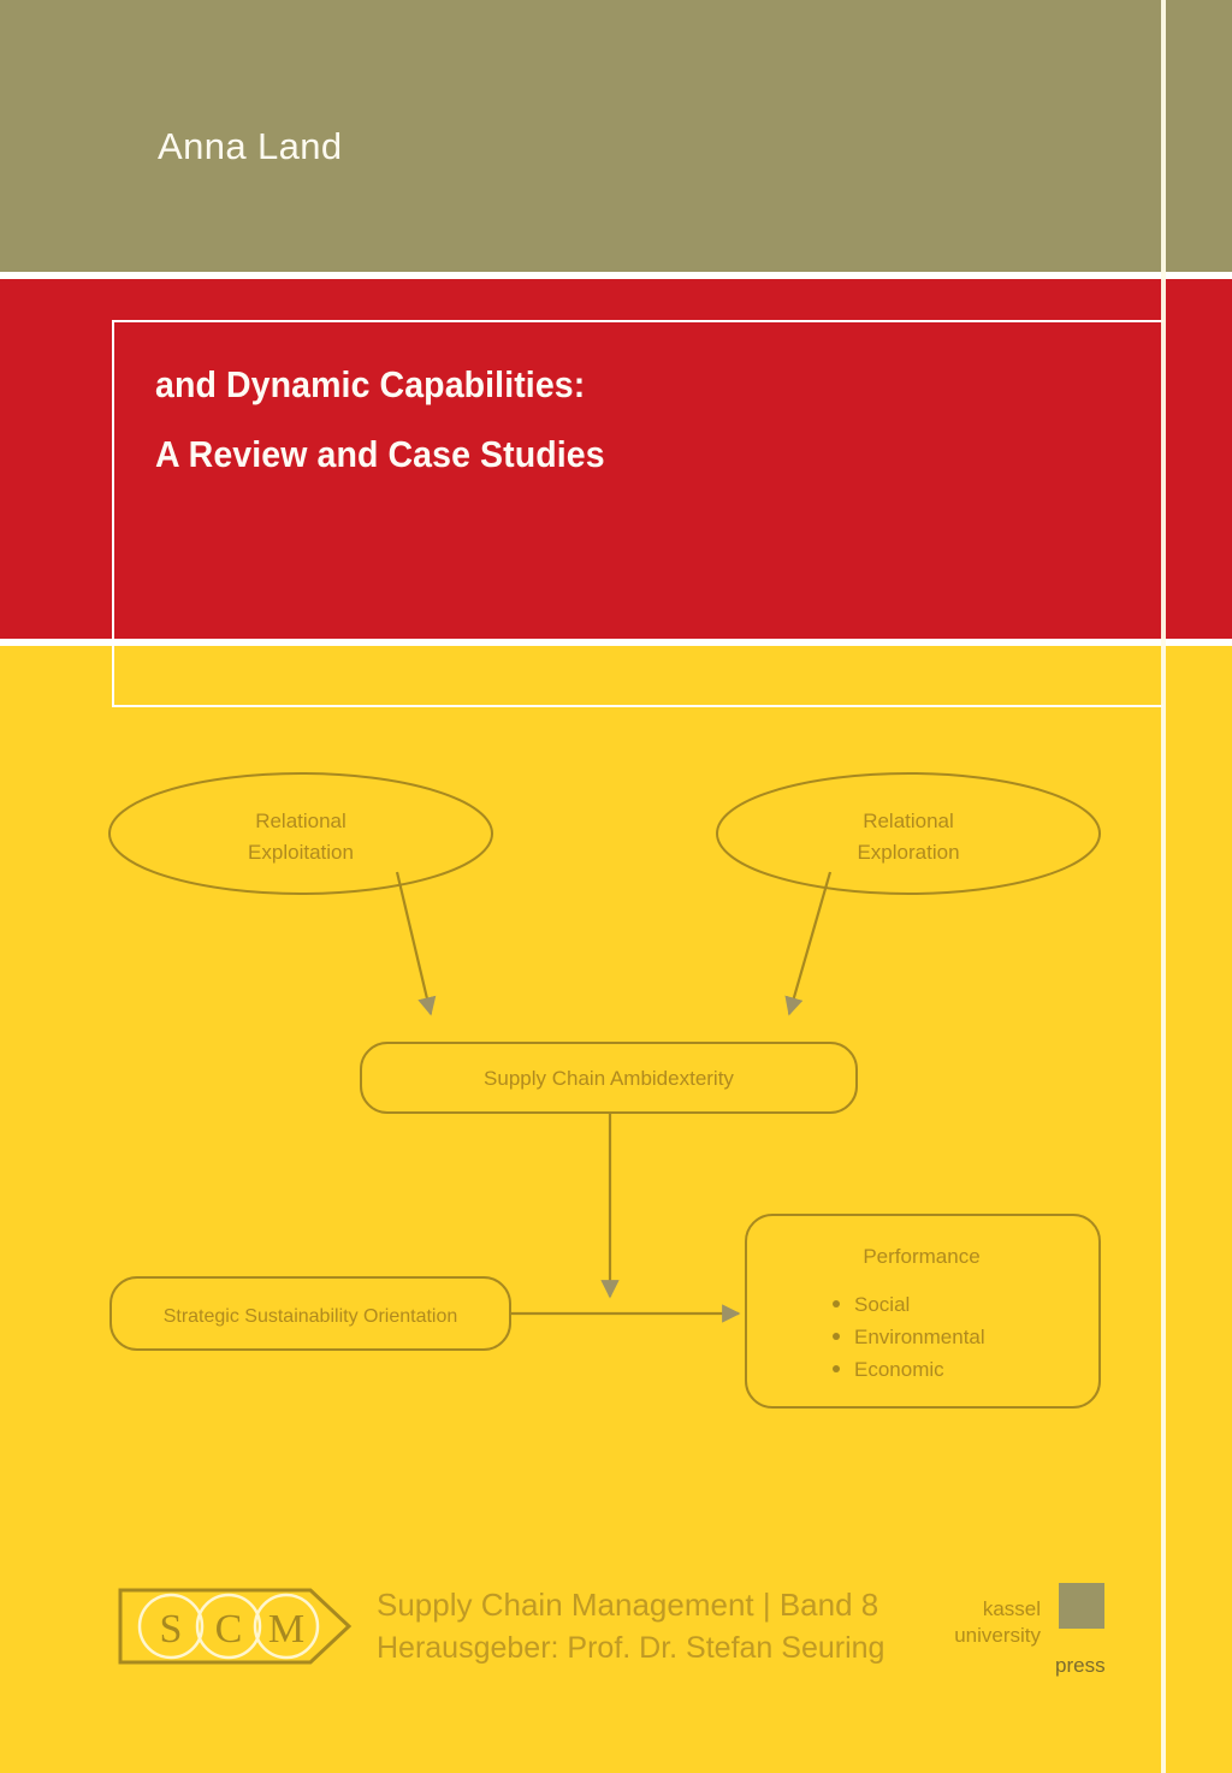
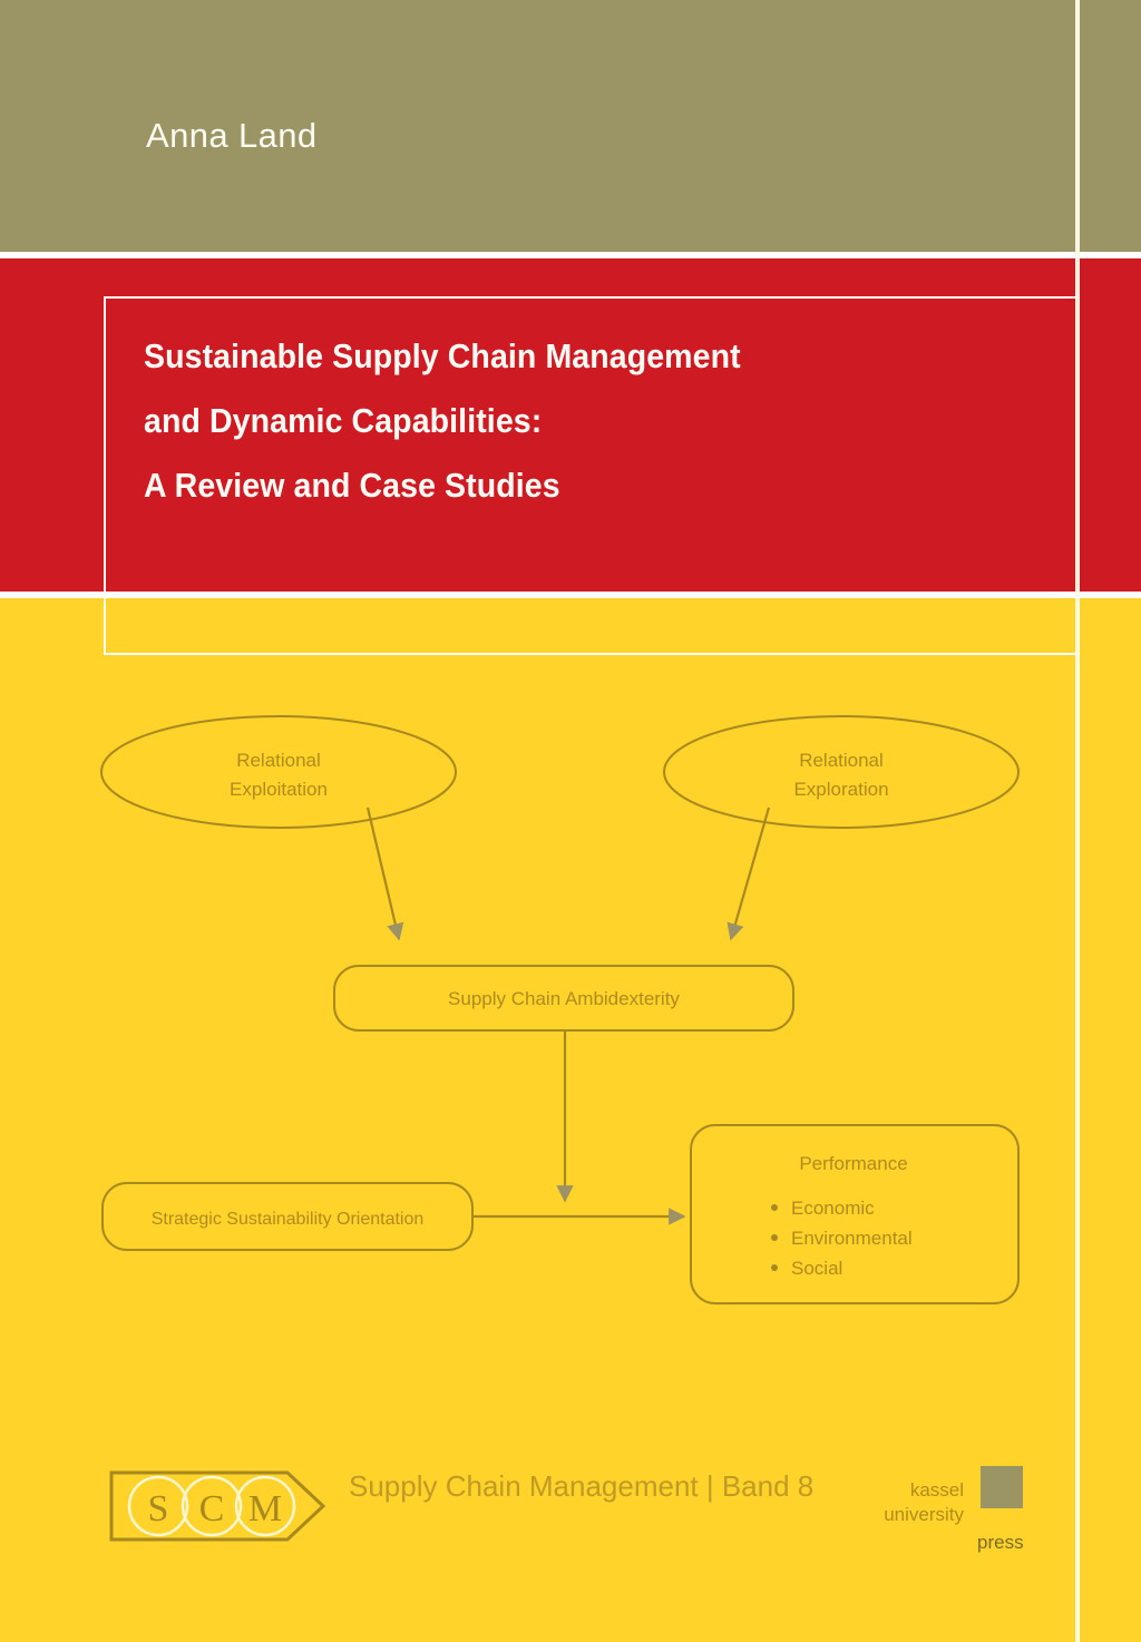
  Anna Land
+ Sustainable Supply Chain Management
  and Dynamic Capabilities:
  A Review and Case Studies
  Relational
  Exploitation
  Relational
  Exploration
  Supply Chain Ambidexterity
  Strategic Sustainability Orientation
  Performance
- Social
+ Economic
  Environmental
- Economic
+ Social
  S
  C
  M
  Supply Chain Management | Band 8
- Herausgeber: Prof. Dr. Stefan Seuring
  kassel
  university
  press
